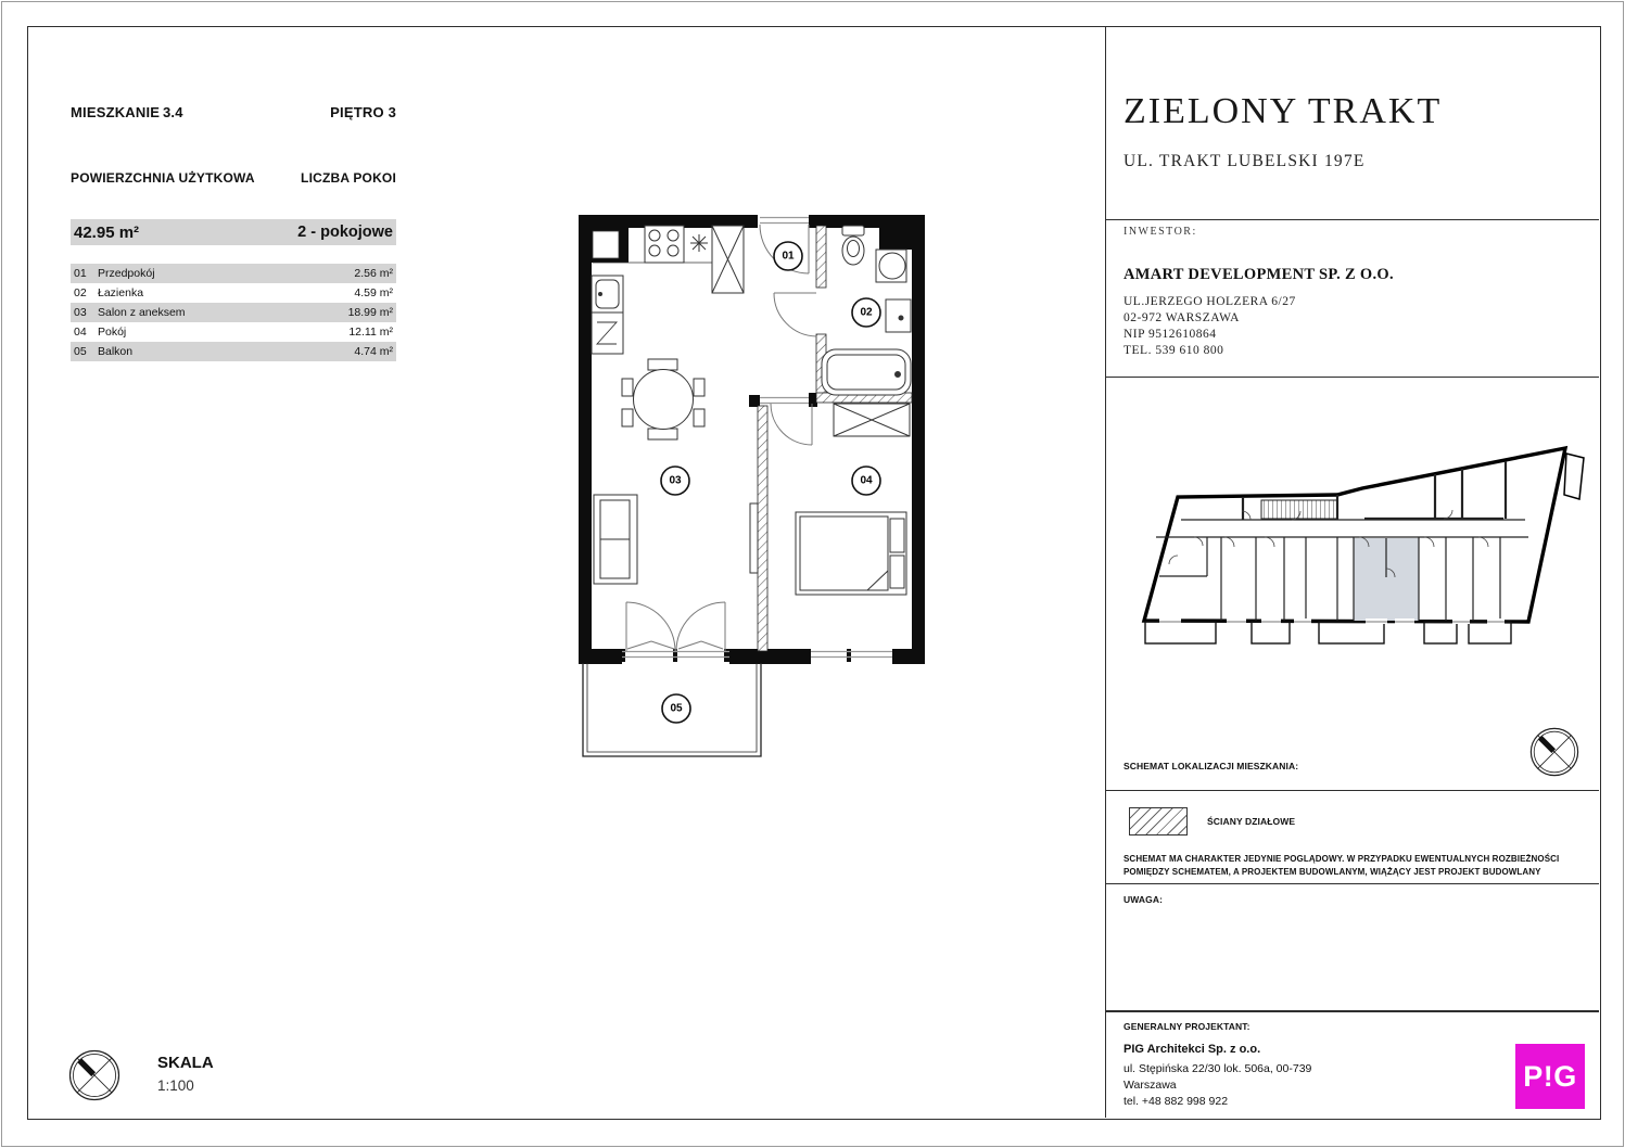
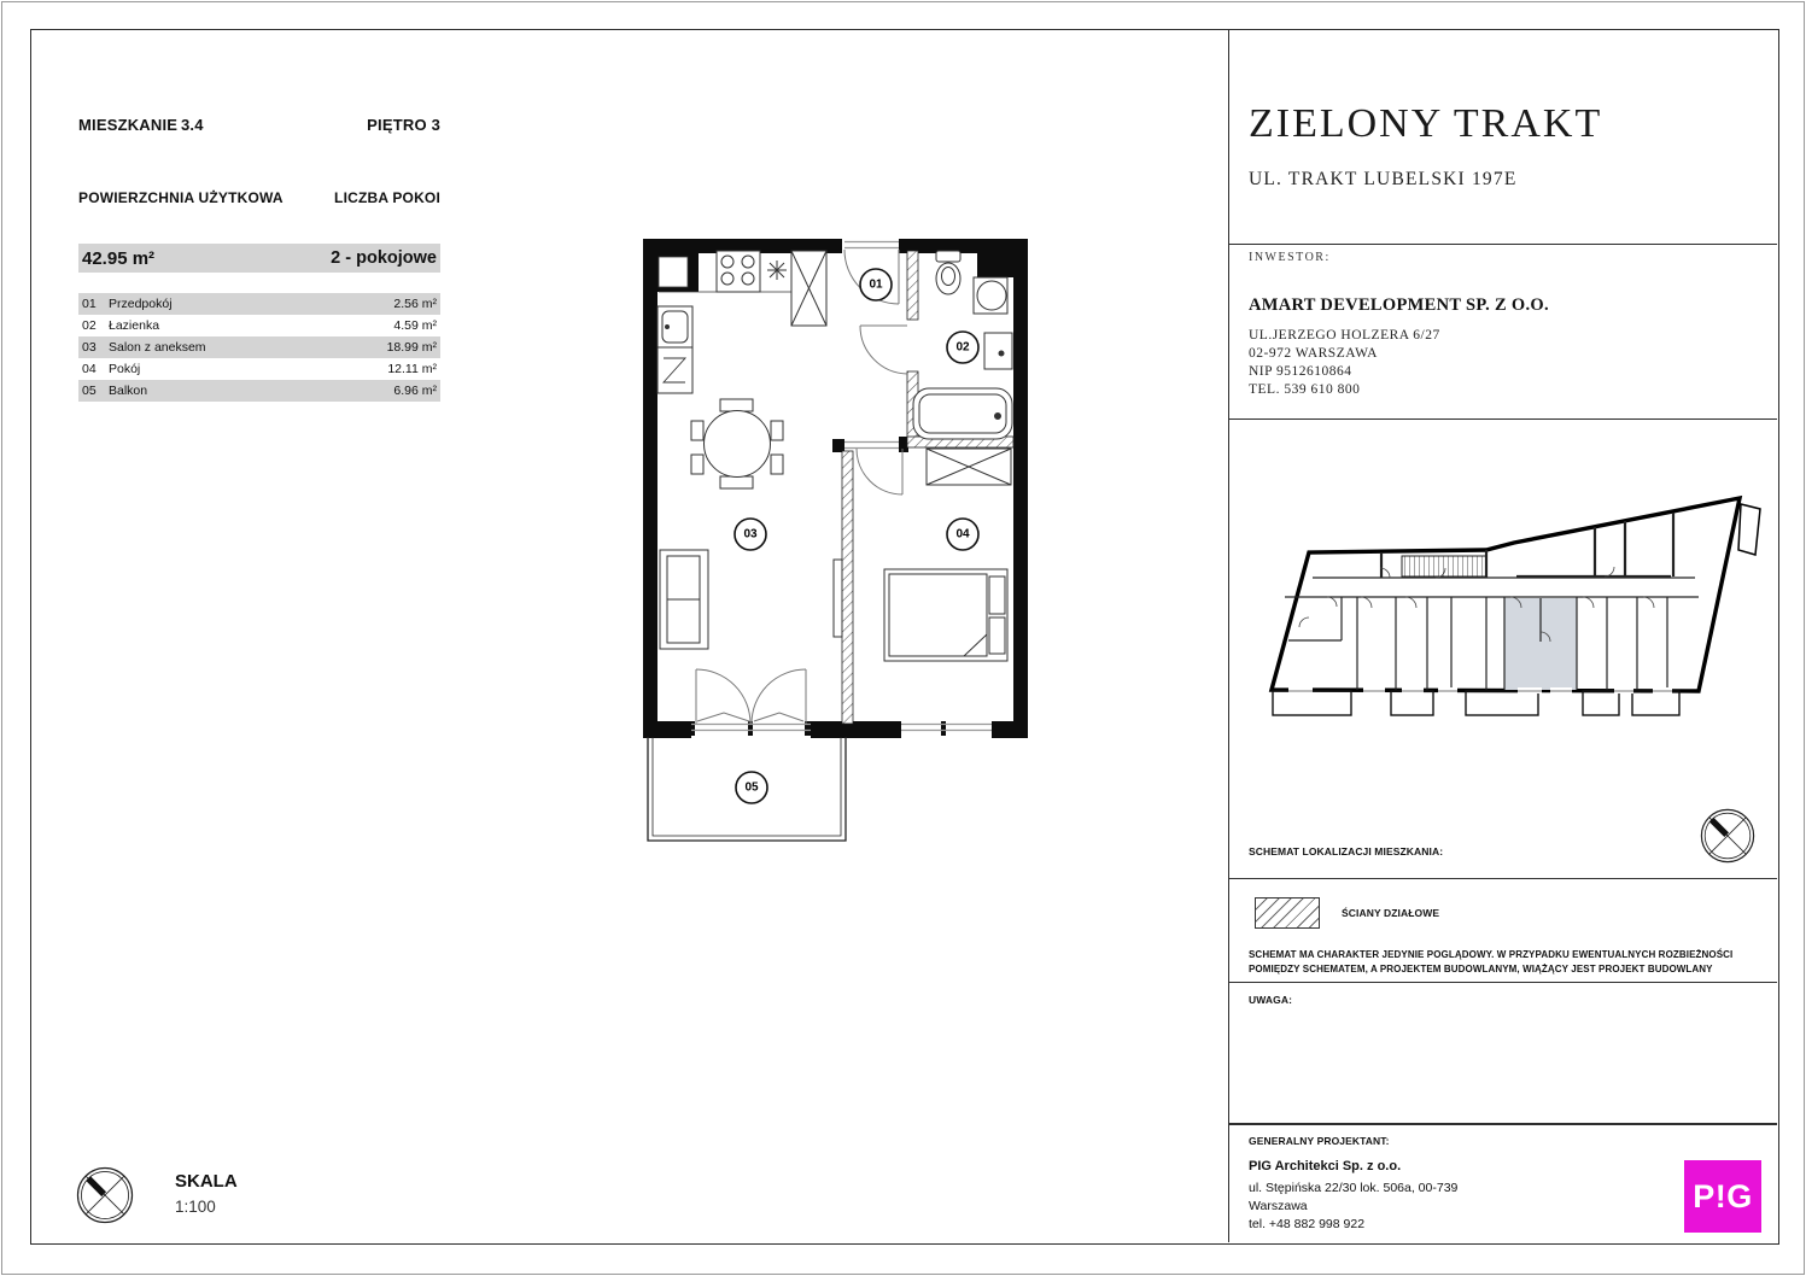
  MIESZKANIE
  3.4
  PIĘTRO 3
  POWIERZCHNIA UŻYTKOWA
  LICZBA POKOI
  42.95 m²
  2 - pokojowe
  01
  Przedpokój
  2.56 m²
  02
  Łazienka
  4.59 m²
  03
  Salon z aneksem
  18.99 m²
  04
  Pokój
  12.11 m²
  05
  Balkon
- 4.74 m²
+ 6.96 m²
  01
  02
  03
  04
  05
  SKALA
  1:100
  ZIELONY TRAKT
  UL. TRAKT LUBELSKI 197E
  INWESTOR:
  AMART DEVELOPMENT SP. Z O.O.
  UL.JERZEGO HOLZERA 6/27
  02-972 WARSZAWA
  NIP 9512610864
  TEL. 539 610 800
  SCHEMAT LOKALIZACJI MIESZKANIA:
  ŚCIANY DZIAŁOWE
  SCHEMAT MA CHARAKTER JEDYNIE POGLĄDOWY. W PRZYPADKU EWENTUALNYCH ROZBIEŻNOŚCI POMIĘDZY SCHEMATEM, A PROJEKTEM BUDOWLANYM, WIĄŻĄCY JEST PROJEKT BUDOWLANY
  UWAGA:
  GENERALNY PROJEKTANT:
  PIG Architekci Sp. z o.o.
  ul. Stępińska 22/30 lok. 506a, 00-739
  Warszawa
  tel. +48 882 998 922
  P!G
